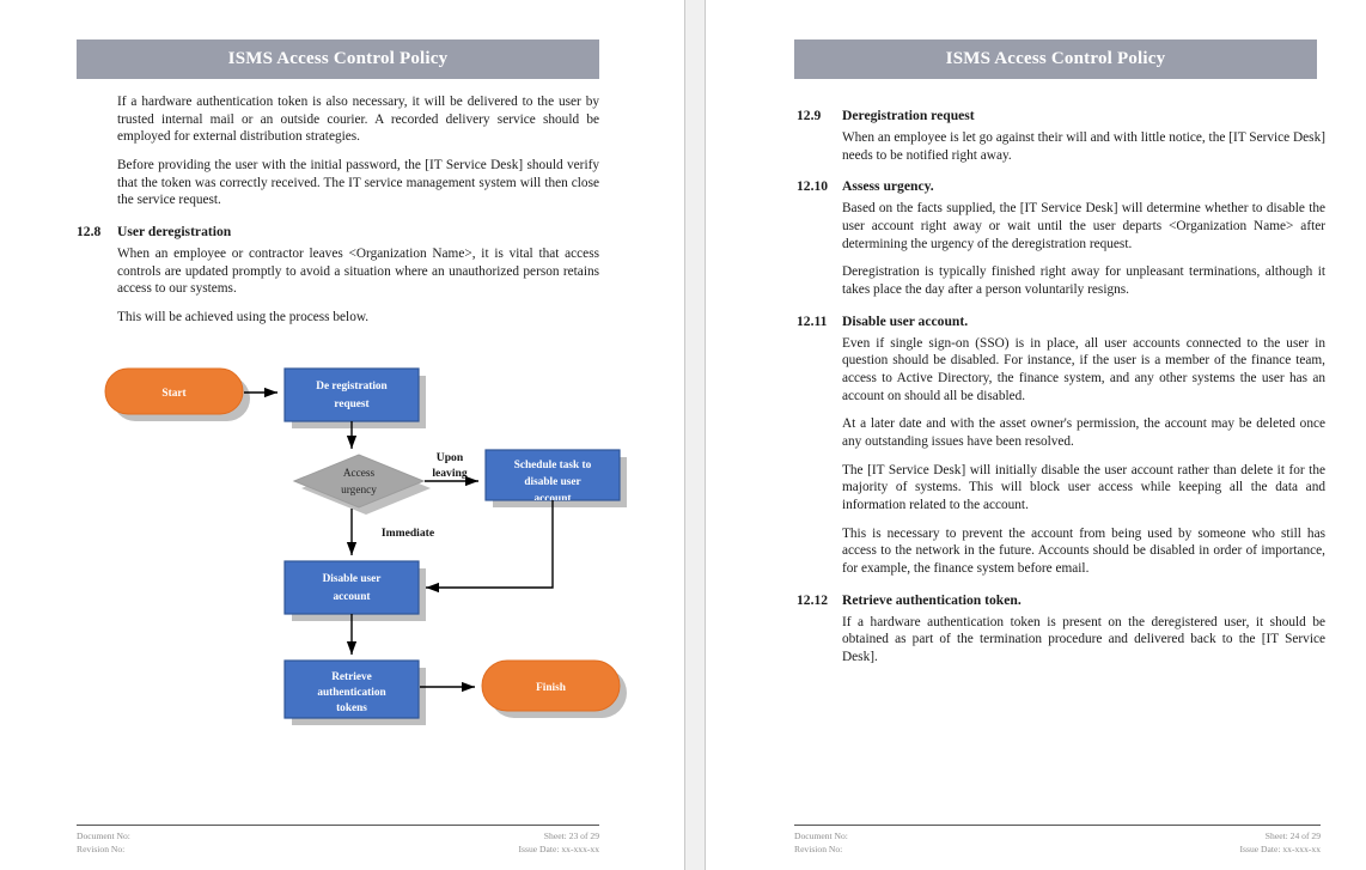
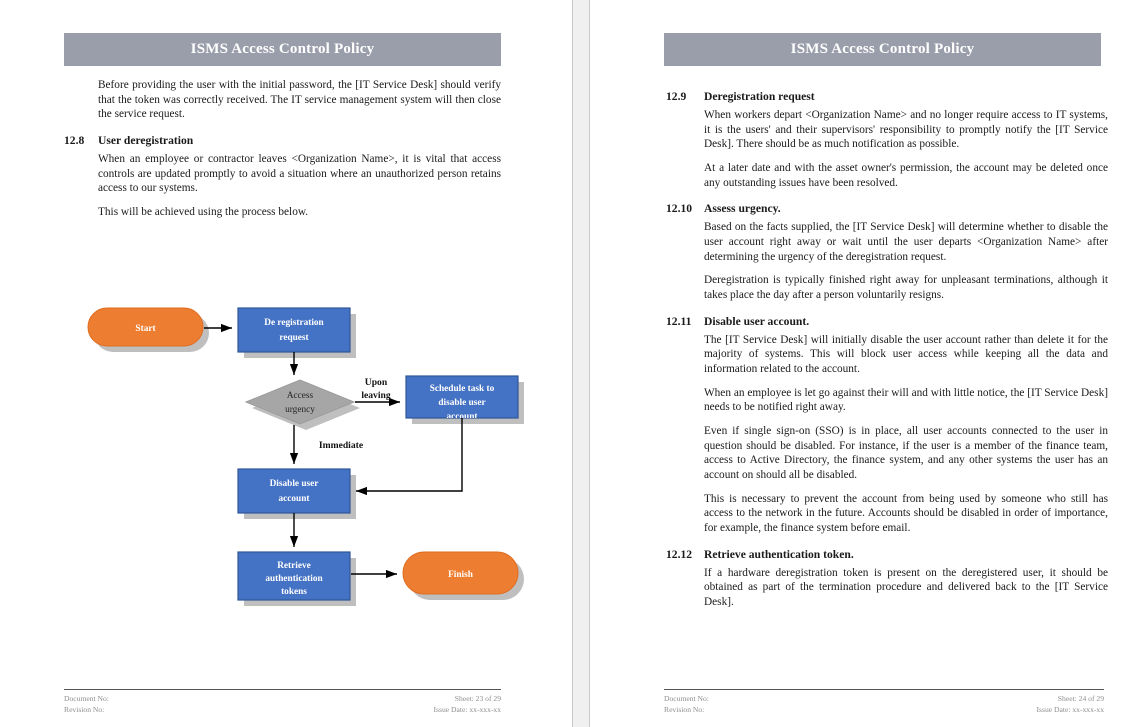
  ISMS Access Control Policy
- If a hardware authentication token is also necessary, it will be delivered to the user by trusted internal mail or an outside courier. A recorded delivery service should be employed for external distribution strategies.
  Before providing the user with the initial password, the [IT Service Desk] should verify that the token was correctly received. The IT service management system will then close the service request.
  12.8
  User deregistration
  When an employee or contractor leaves <Organization Name>, it is vital that access controls are updated promptly to avoid a situation where an unauthorized person retains access to our systems.
  This will be achieved using the process below.
  Start
  De registration
  request
  Access
  urgency
  Schedule task to
  disable user
  account
  Disable user
  account
  Retrieve
  authentication
  tokens
  Finish
  Upon
  leaving
  Immediate
  Document No:
  Revision No:
  Sheet: 23 of 29
  Issue Date: xx-xxx-xx
  ISMS Access Control Policy
  12.9
  Deregistration request
+ When workers depart <Organization Name> and no longer require access to IT systems, it is the users' and their supervisors' responsibility to promptly notify the [IT Service Desk]. There should be as much notification as possible.
- When an employee is let go against their will and with little notice, the [IT Service Desk] needs to be notified right away.
+ At a later date and with the asset owner's permission, the account may be deleted once any outstanding issues have been resolved.
  12.10
  Assess urgency.
  Based on the facts supplied, the [IT Service Desk] will determine whether to disable the user account right away or wait until the user departs <Organization Name> after determining the urgency of the deregistration request.
  Deregistration is typically finished right away for unpleasant terminations, although it takes place the day after a person voluntarily resigns.
  12.11
  Disable user account.
- Even if single sign-on (SSO) is in place, all user accounts connected to the user in question should be disabled. For instance, if the user is a member of the finance team, access to Active Directory, the finance system, and any other systems the user has an account on should all be disabled.
+ The [IT Service Desk] will initially disable the user account rather than delete it for the majority of systems. This will block user access while keeping all the data and information related to the account.
- At a later date and with the asset owner's permission, the account may be deleted once any outstanding issues have been resolved.
+ When an employee is let go against their will and with little notice, the [IT Service Desk] needs to be notified right away.
- The [IT Service Desk] will initially disable the user account rather than delete it for the majority of systems. This will block user access while keeping all the data and information related to the account.
+ Even if single sign-on (SSO) is in place, all user accounts connected to the user in question should be disabled. For instance, if the user is a member of the finance team, access to Active Directory, the finance system, and any other systems the user has an account on should all be disabled.
  This is necessary to prevent the account from being used by someone who still has access to the network in the future. Accounts should be disabled in order of importance, for example, the finance system before email.
  12.12
  Retrieve authentication token.
- If a hardware authentication token is present on the deregistered user, it should be obtained as part of the termination procedure and delivered back to the [IT Service Desk].
+ If a hardware deregistration token is present on the deregistered user, it should be obtained as part of the termination procedure and delivered back to the [IT Service Desk].
  Document No:
  Revision No:
  Sheet: 24 of 29
  Issue Date: xx-xxx-xx
